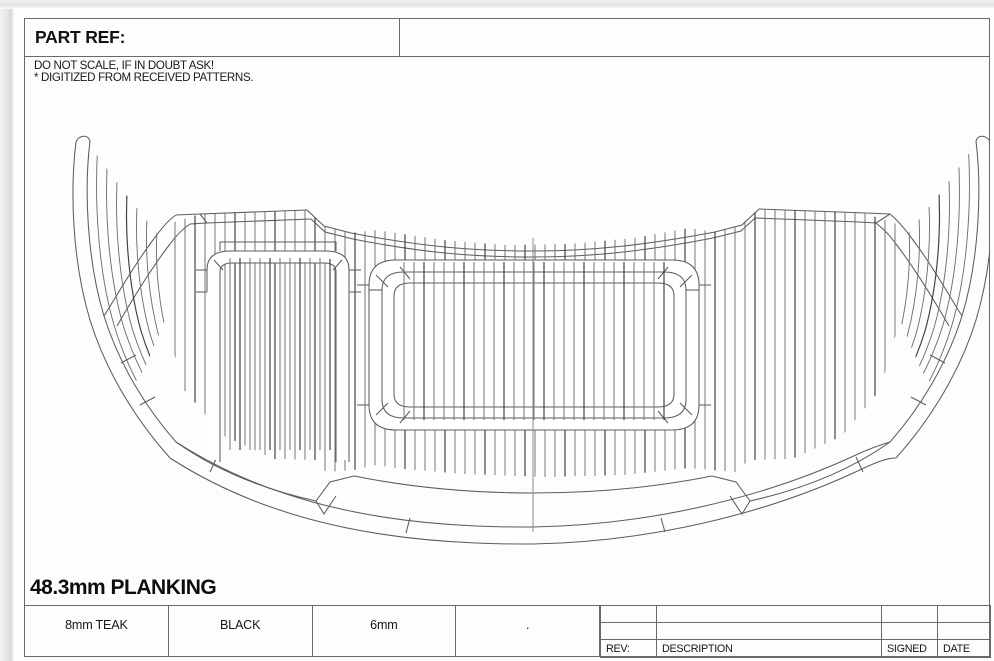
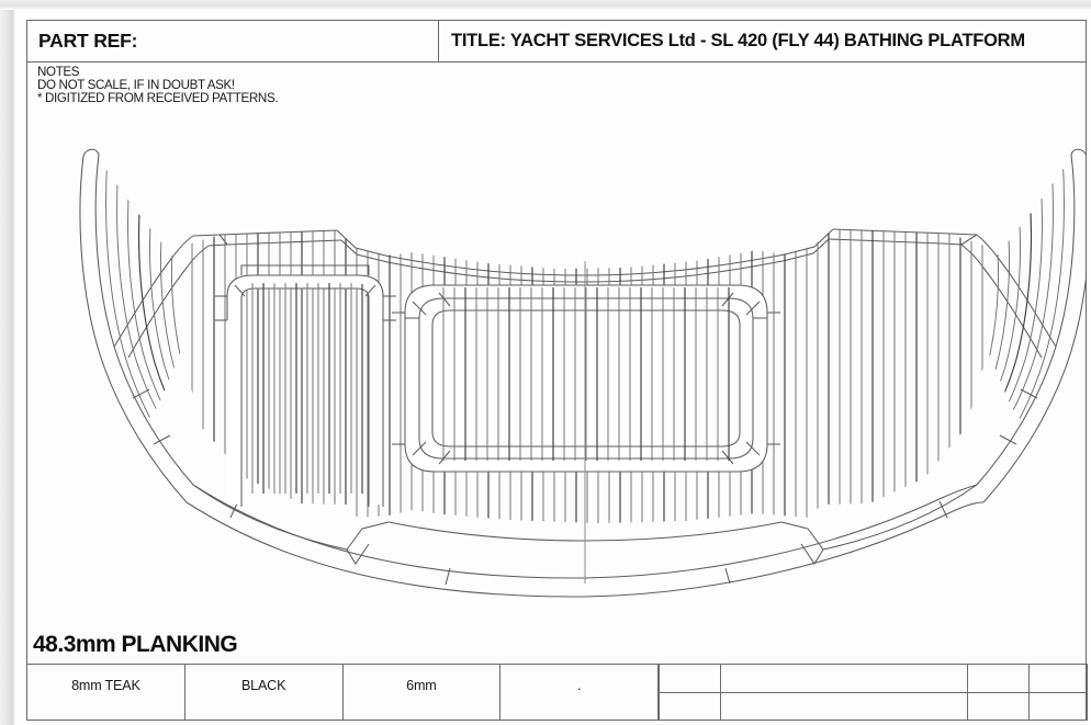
  PART REF:
+ TITLE: YACHT SERVICES Ltd - SL 420 (FLY 44) BATHING PLATFORM
+ NOTES
  DO NOT SCALE, IF IN DOUBT ASK!
  * DIGITIZED FROM RECEIVED PATTERNS.
  48.3mm PLANKING
  8mm TEAK	BLACK	6mm	.
- REV:	DESCRIPTION	SIGNED	DATE
